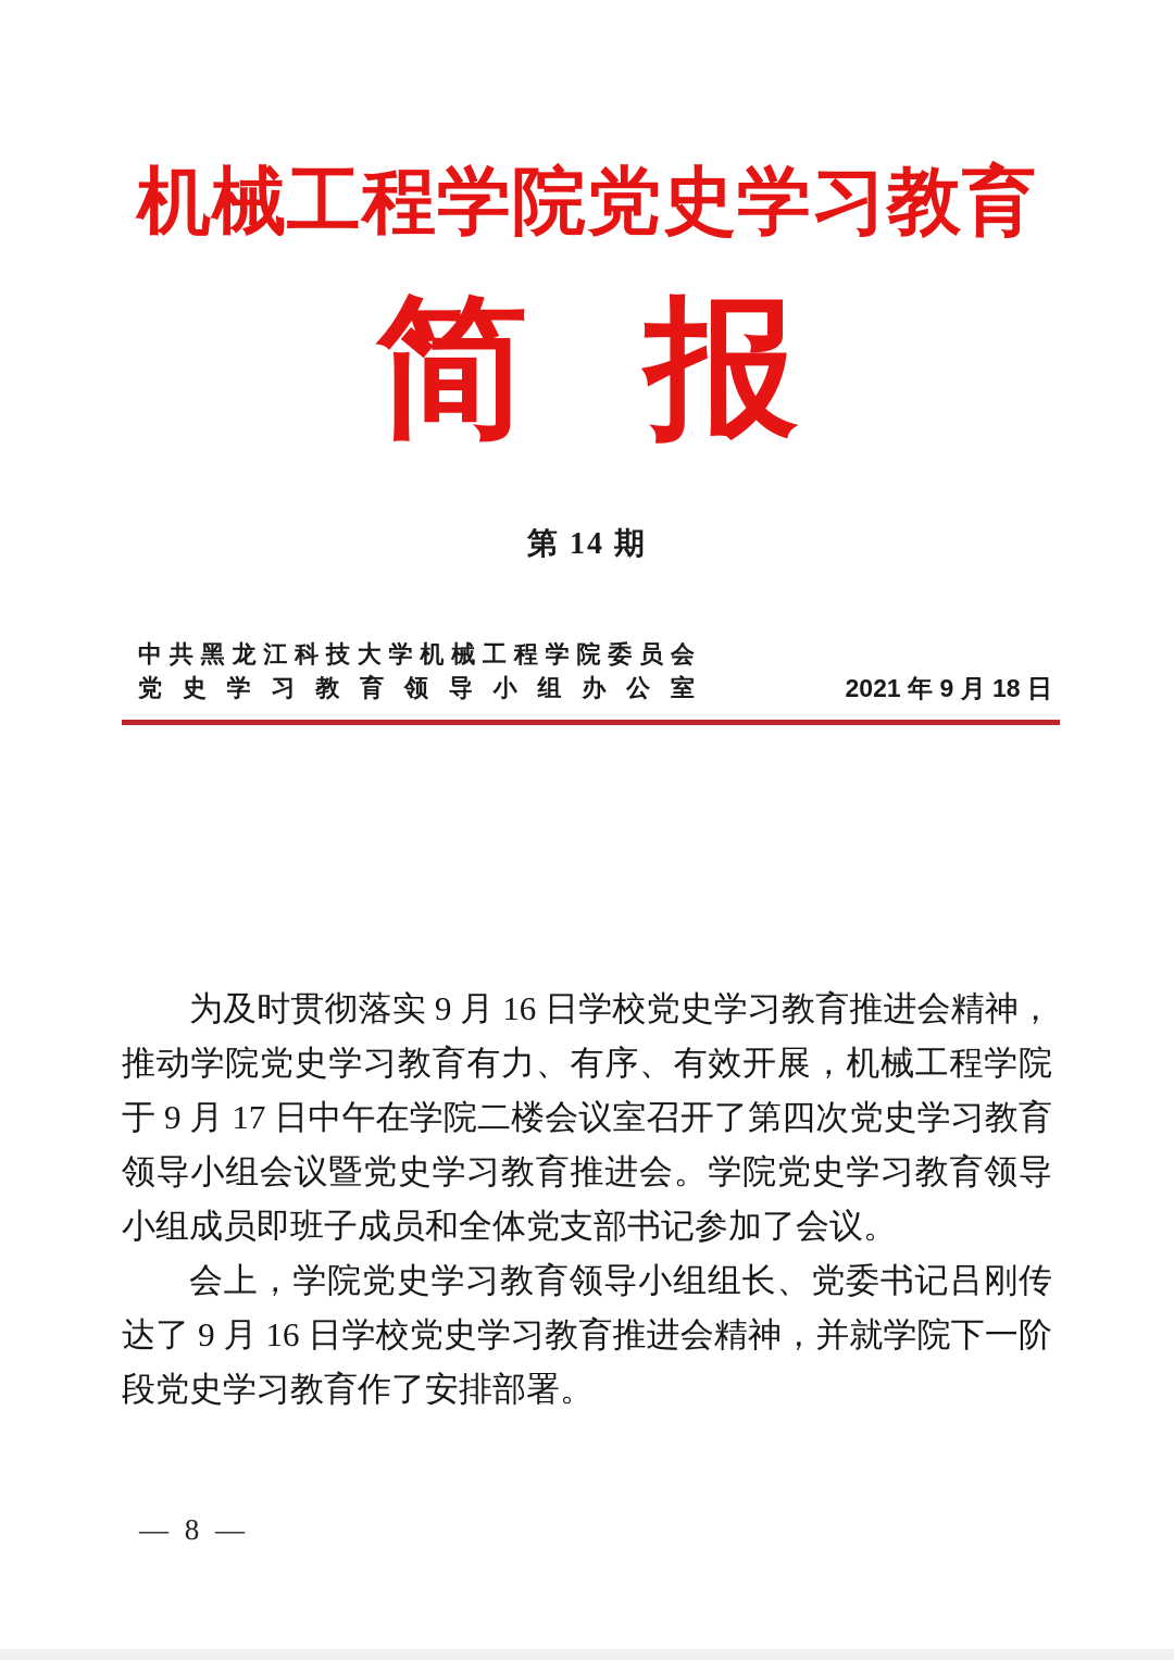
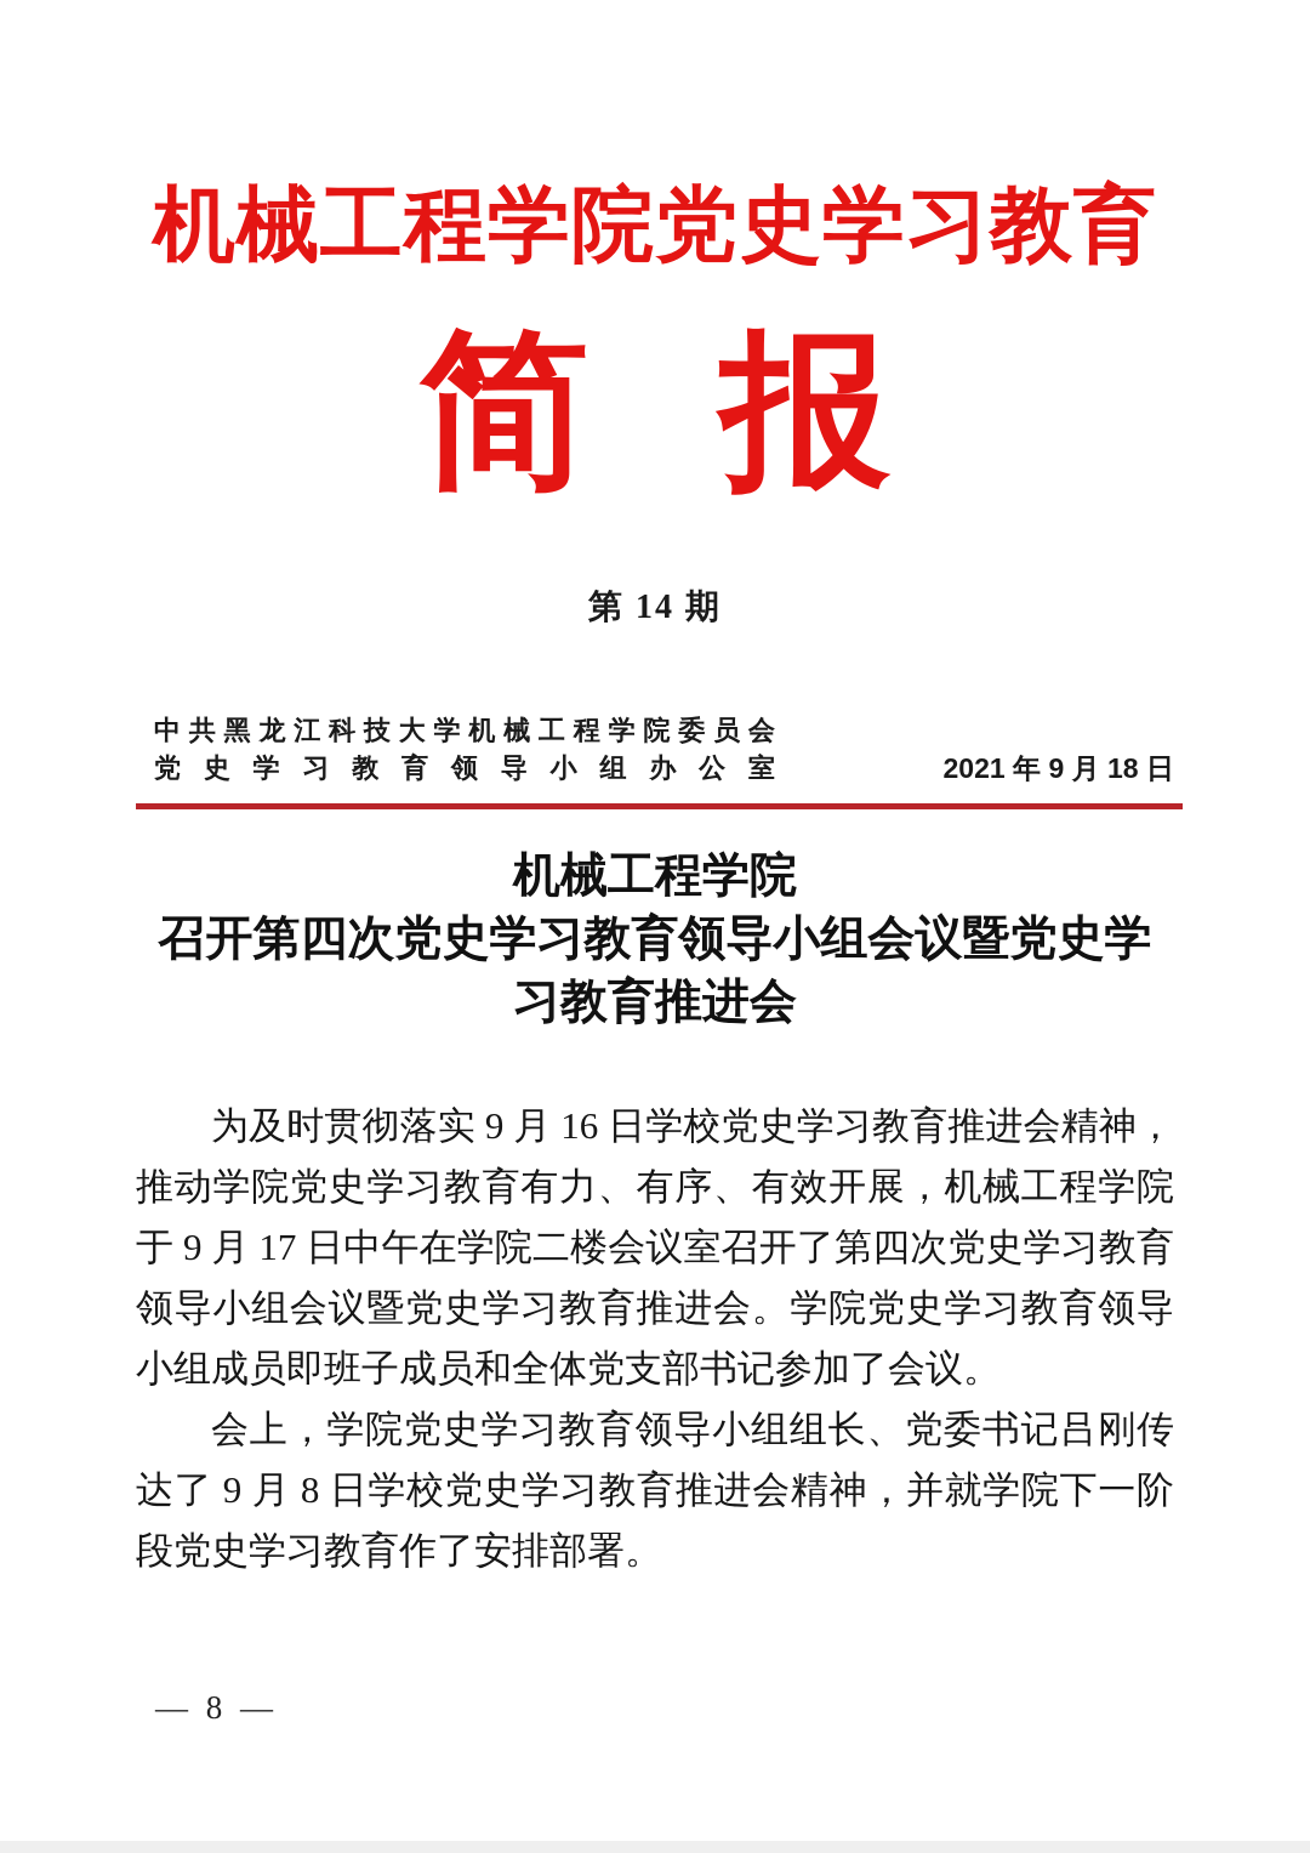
  机械工程学院党史学习教育
  简
  报
  第 14 期
  中共黑龙江科技大学机械工程学院委员会
  党史学习教育领导小组办公室
  2021 年 9 月 18 日
+ 机械工程学院
+ 召开第四次党史学习教育领导小组会议暨党史学习教育推进会
  为及时贯彻落实 9 月 16 日学校党史学习教育推进会精神，推动学院党史学习教育有力、有序、有效开展，机械工程学院于 9 月 17 日中午在学院二楼会议室召开了第四次党史学习教育领导小组会议暨党史学习教育推进会。学院党史学习教育领导小组成员即班子成员和全体党支部书记参加了会议。
- 会上，学院党史学习教育领导小组组长、党委书记吕刚传达了 9 月 16 日学校党史学习教育推进会精神，并就学院下一阶段党史学习教育作了安排部署。
+ 会上，学院党史学习教育领导小组组长、党委书记吕刚传达了 9 月 8 日学校党史学习教育推进会精神，并就学院下一阶段党史学习教育作了安排部署。
  — 8 —
